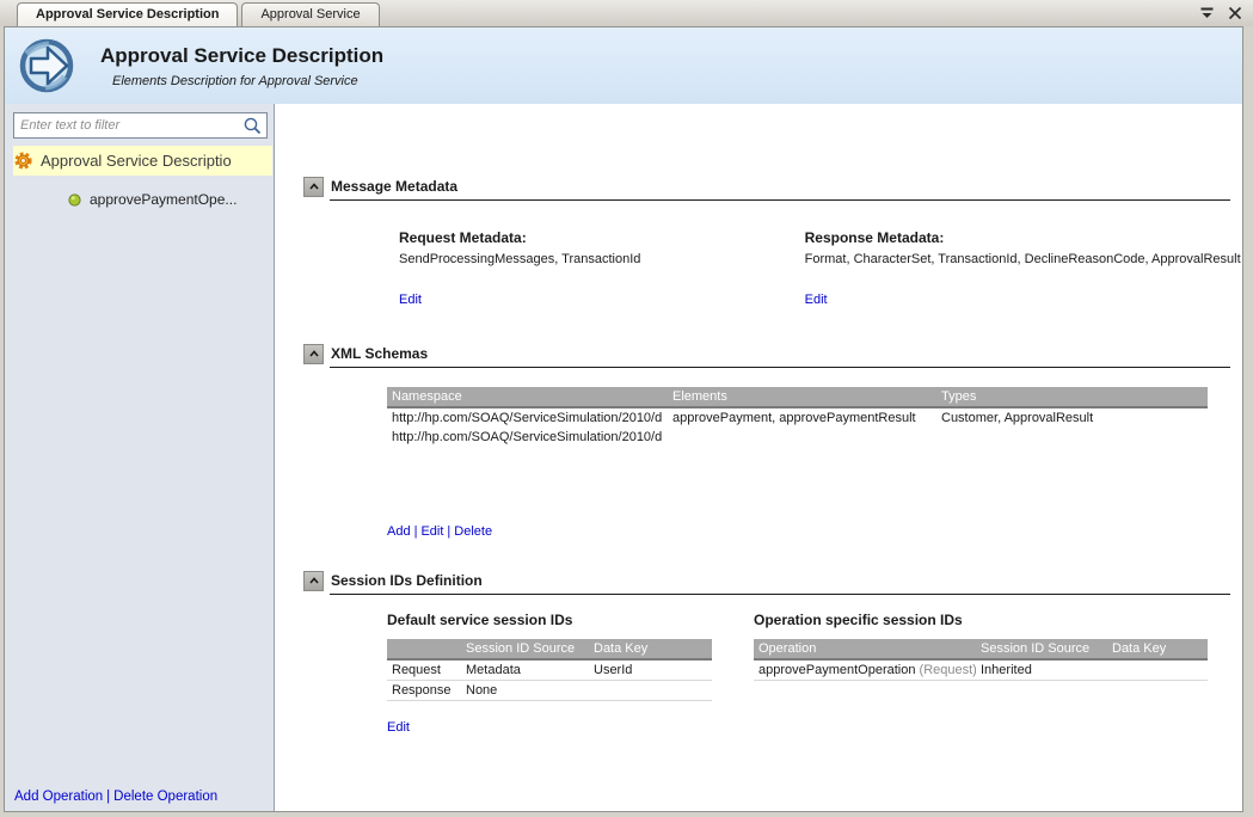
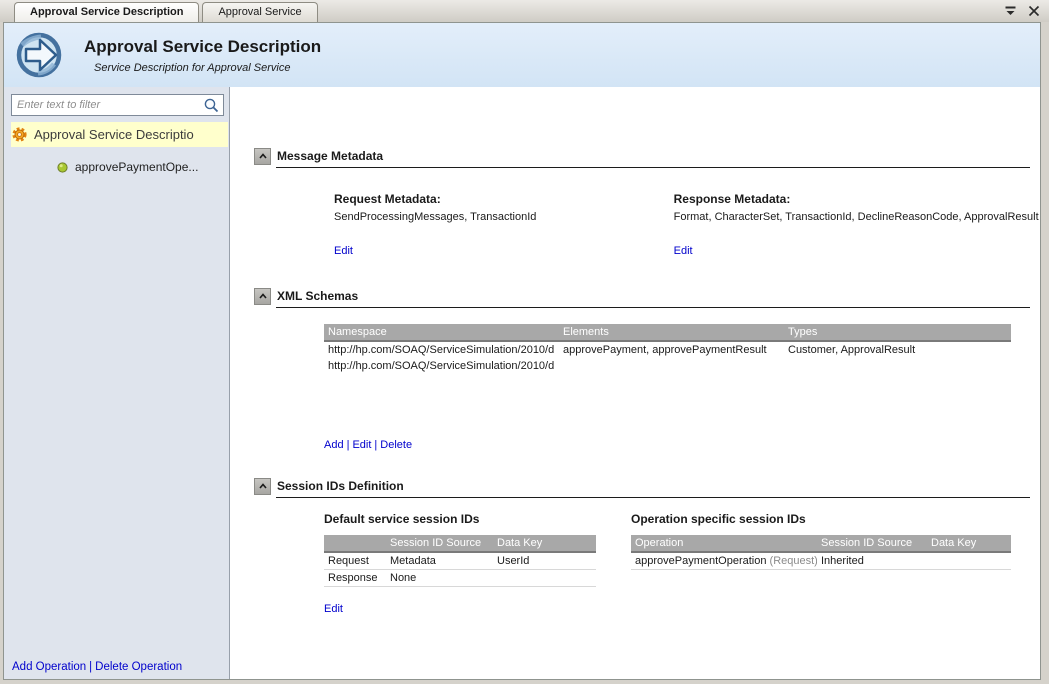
  Approval Service Description
  Approval Service
  Approval Service Description
- Elements Description for Approval Service
+ Service Description for Approval Service
  Enter text to filter
  Approval Service Descriptio
  approvePaymentOpe...
  Add Operation | Delete Operation
  Message Metadata
  Request Metadata:
  SendProcessingMessages, TransactionId
  Edit
  Response Metadata:
  Format, CharacterSet, TransactionId, DeclineReasonCode, ApprovalResult
  Edit
  XML Schemas
  Namespace	Elements	Types
  http://hp.com/SOAQ/ServiceSimulation/2010/d	approvePayment, approvePaymentResult	Customer, ApprovalResult
  http://hp.com/SOAQ/ServiceSimulation/2010/d
  Add | Edit | Delete
  Session IDs Definition
  Default service session IDs
  	Session ID Source	Data Key
  Request	Metadata	UserId
  Response	None
  Edit
  Operation specific session IDs
  Operation	Session ID Source	Data Key
  approvePaymentOperation (Request)	Inherited
